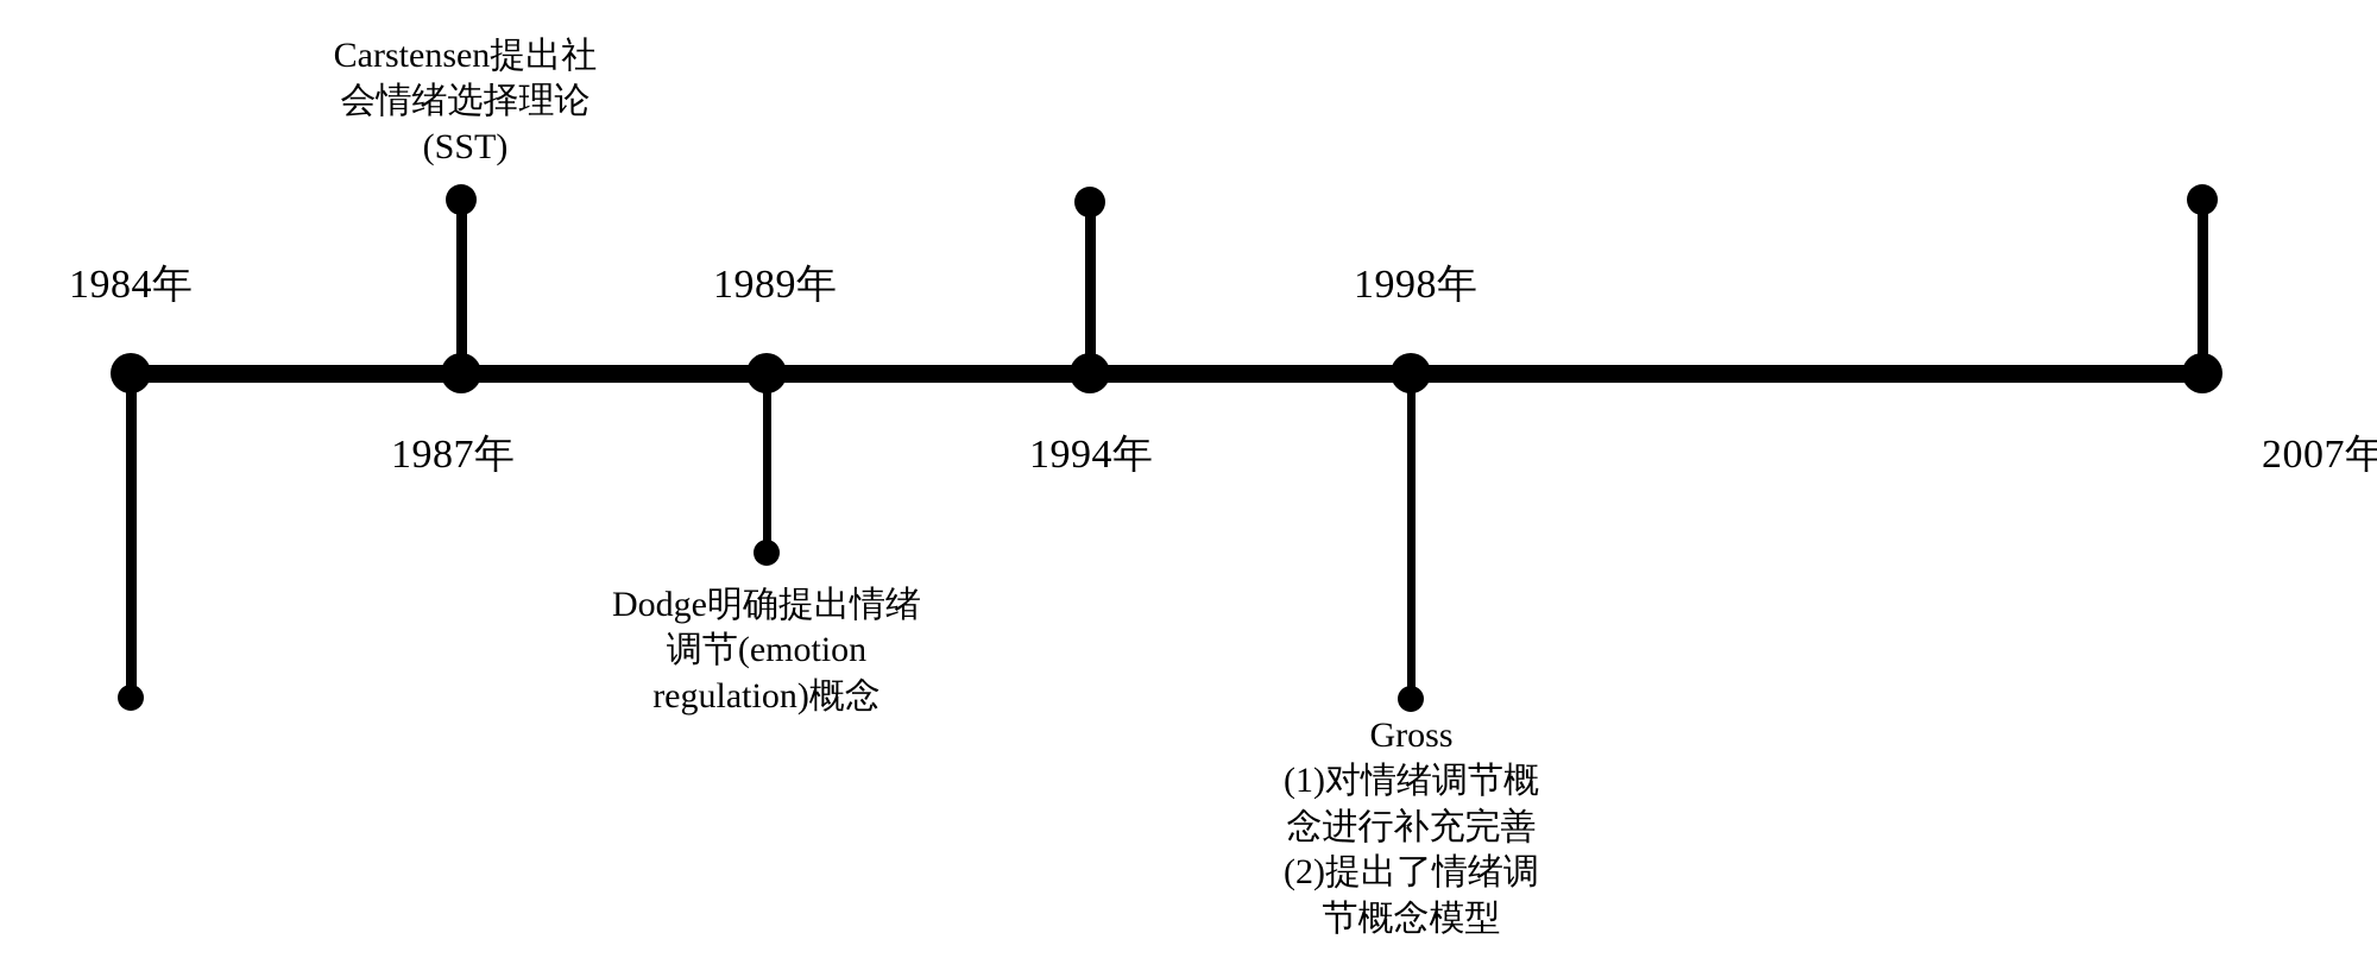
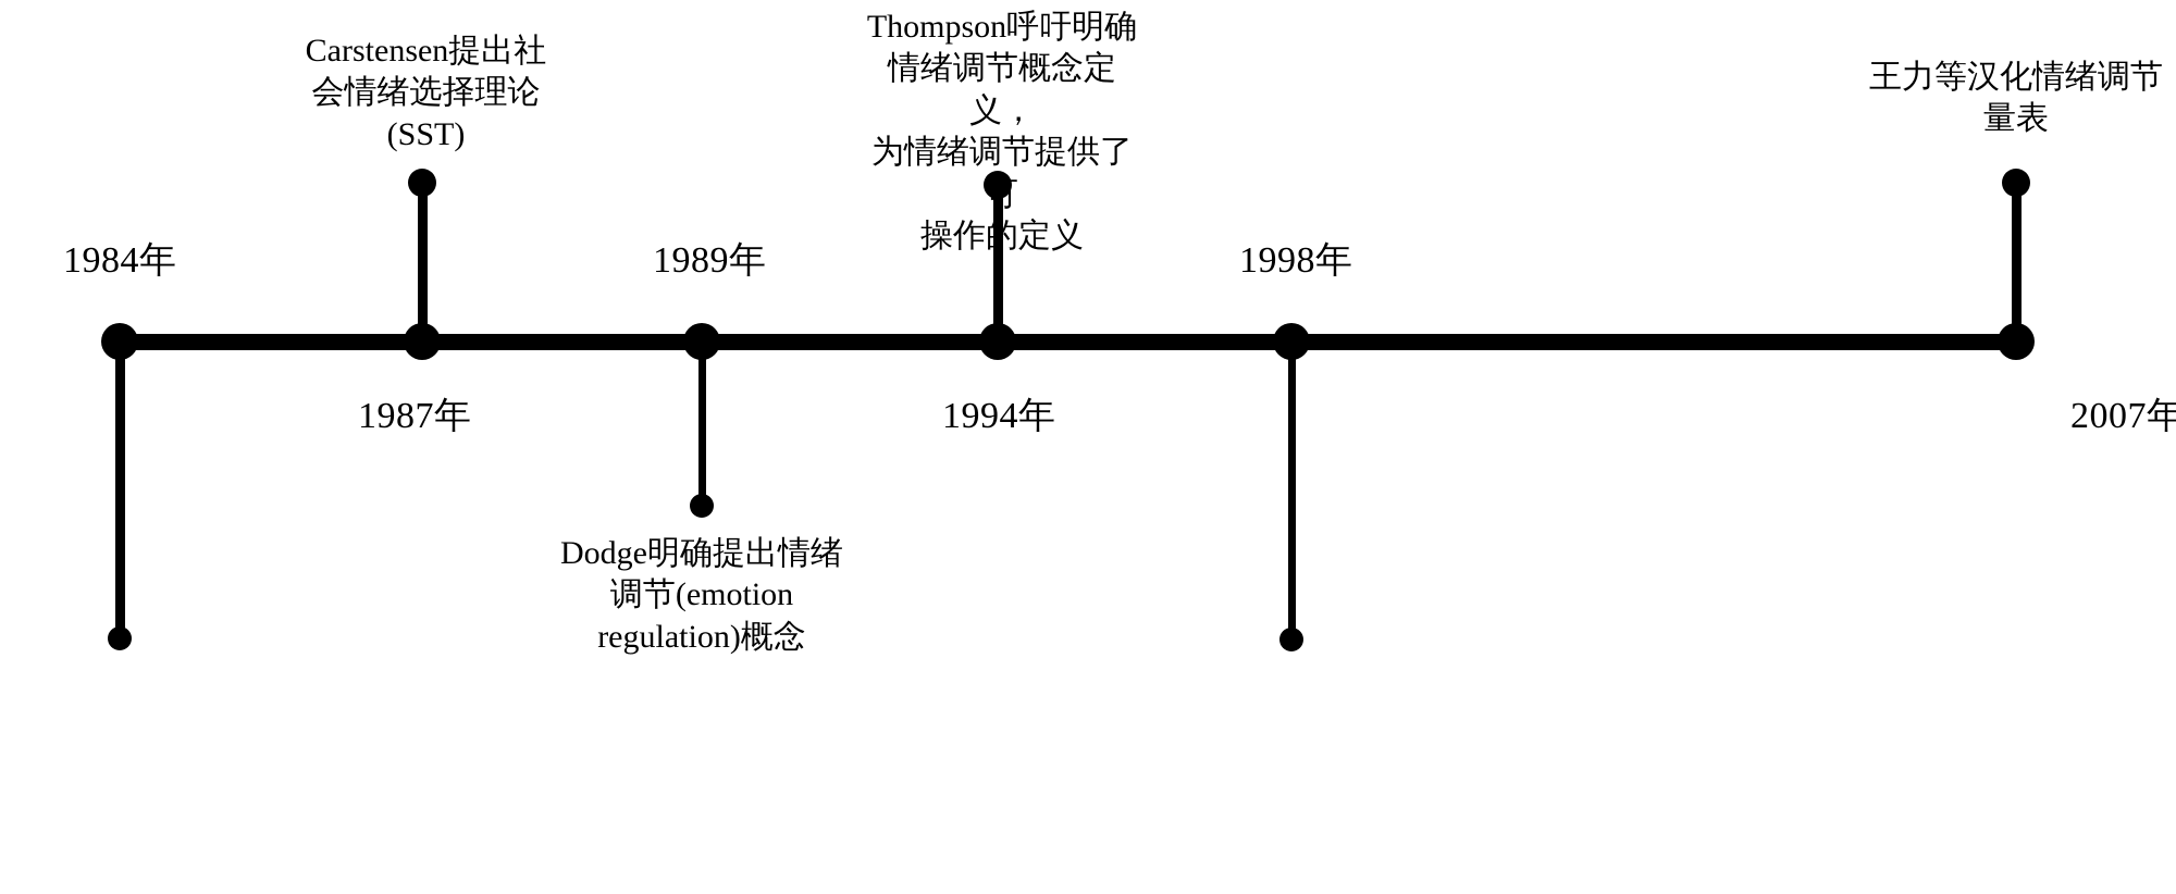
  1984年
  1987年
  Carstensen提出社
  会情绪选择理论
  (SST)
  1989年
  Dodge明确提出情绪
  调节(emotion
  regulation)概念
  1994年
+ Thompson呼吁明确
+ 情绪调节概念定义，
+ 为情绪调节提供了可
+ 操作的定义
  1998年
- Gross
- (1)对情绪调节概
- 念进行补充完善
- (2)提出了情绪调
- 节概念模型
  2007年
+ 王力等汉化情绪调节
+ 量表
